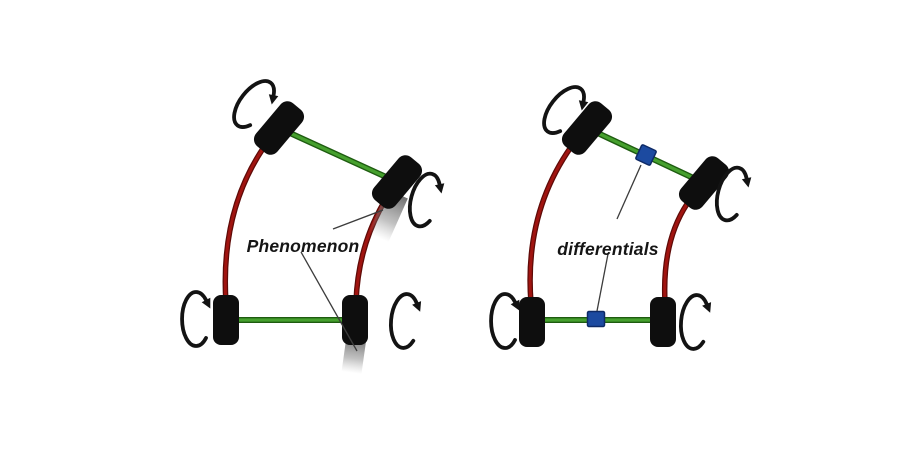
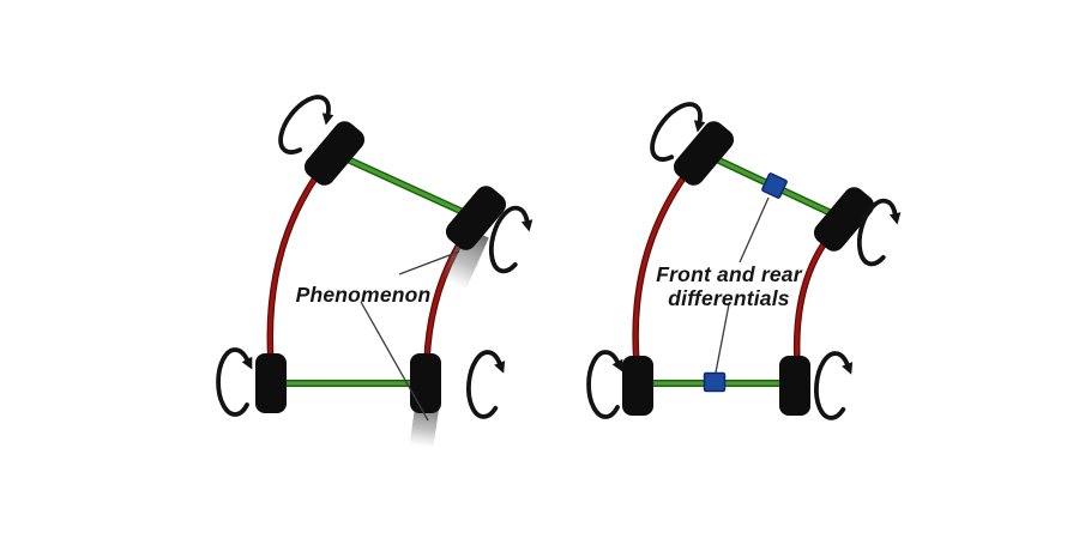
  Phenomenon
+ Front and rear
  differentials
